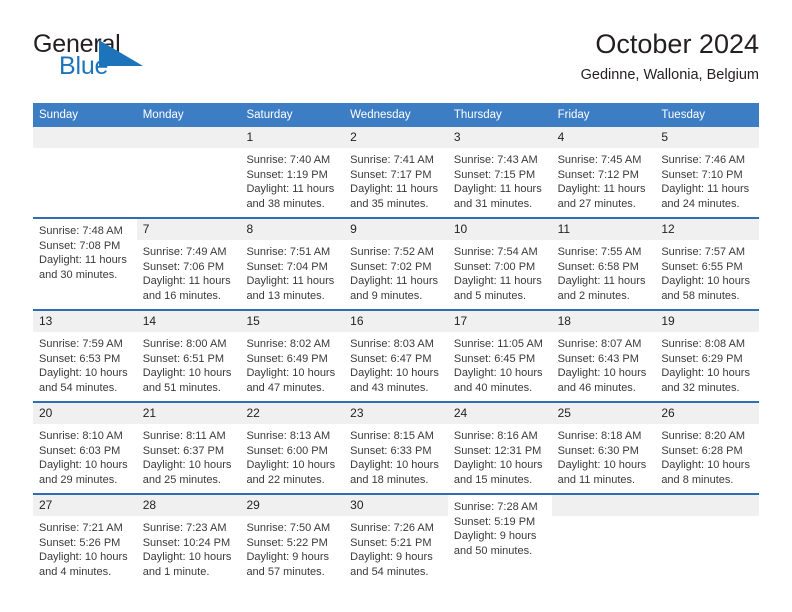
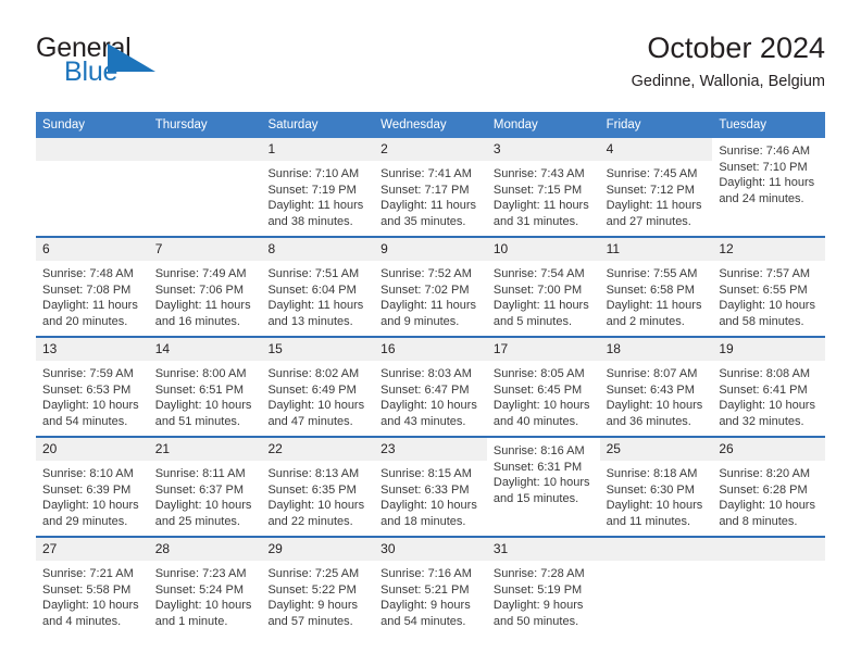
  General
  Blue
  October 2024
  Gedinne, Wallonia, Belgium
  Sunday
- Monday
+ Thursday
  Saturday
  Wednesday
- Thursday
+ Monday
  Friday
  Tuesday
  1
- Sunrise: 7:40 AM
+ Sunrise: 7:10 AM
- Sunset: 1:19 PM
+ Sunset: 7:19 PM
  Daylight: 11 hours
  and 38 minutes.
  2
  Sunrise: 7:41 AM
  Sunset: 7:17 PM
  Daylight: 11 hours
  and 35 minutes.
  3
  Sunrise: 7:43 AM
  Sunset: 7:15 PM
  Daylight: 11 hours
  and 31 minutes.
  4
  Sunrise: 7:45 AM
  Sunset: 7:12 PM
  Daylight: 11 hours
  and 27 minutes.
- 5
  Sunrise: 7:46 AM
  Sunset: 7:10 PM
  Daylight: 11 hours
  and 24 minutes.
+ 6
  Sunrise: 7:48 AM
  Sunset: 7:08 PM
  Daylight: 11 hours
- and 30 minutes.
+ and 20 minutes.
  7
  Sunrise: 7:49 AM
  Sunset: 7:06 PM
  Daylight: 11 hours
  and 16 minutes.
  8
  Sunrise: 7:51 AM
- Sunset: 7:04 PM
+ Sunset: 6:04 PM
  Daylight: 11 hours
  and 13 minutes.
  9
  Sunrise: 7:52 AM
  Sunset: 7:02 PM
  Daylight: 11 hours
  and 9 minutes.
  10
  Sunrise: 7:54 AM
  Sunset: 7:00 PM
  Daylight: 11 hours
  and 5 minutes.
  11
  Sunrise: 7:55 AM
  Sunset: 6:58 PM
  Daylight: 11 hours
  and 2 minutes.
  12
  Sunrise: 7:57 AM
  Sunset: 6:55 PM
  Daylight: 10 hours
  and 58 minutes.
  13
  Sunrise: 7:59 AM
  Sunset: 6:53 PM
  Daylight: 10 hours
  and 54 minutes.
  14
  Sunrise: 8:00 AM
  Sunset: 6:51 PM
  Daylight: 10 hours
  and 51 minutes.
  15
  Sunrise: 8:02 AM
  Sunset: 6:49 PM
  Daylight: 10 hours
  and 47 minutes.
  16
  Sunrise: 8:03 AM
  Sunset: 6:47 PM
  Daylight: 10 hours
  and 43 minutes.
  17
- Sunrise: 11:05 AM
+ Sunrise: 8:05 AM
  Sunset: 6:45 PM
  Daylight: 10 hours
  and 40 minutes.
  18
  Sunrise: 8:07 AM
  Sunset: 6:43 PM
  Daylight: 10 hours
- and 46 minutes.
+ and 36 minutes.
  19
  Sunrise: 8:08 AM
- Sunset: 6:29 PM
+ Sunset: 6:41 PM
  Daylight: 10 hours
  and 32 minutes.
  20
  Sunrise: 8:10 AM
- Sunset: 6:03 PM
+ Sunset: 6:39 PM
  Daylight: 10 hours
  and 29 minutes.
  21
  Sunrise: 8:11 AM
  Sunset: 6:37 PM
  Daylight: 10 hours
  and 25 minutes.
  22
  Sunrise: 8:13 AM
- Sunset: 6:00 PM
+ Sunset: 6:35 PM
  Daylight: 10 hours
  and 22 minutes.
  23
  Sunrise: 8:15 AM
  Sunset: 6:33 PM
  Daylight: 10 hours
  and 18 minutes.
- 24
  Sunrise: 8:16 AM
- Sunset: 12:31 PM
+ Sunset: 6:31 PM
  Daylight: 10 hours
  and 15 minutes.
  25
  Sunrise: 8:18 AM
  Sunset: 6:30 PM
  Daylight: 10 hours
  and 11 minutes.
  26
  Sunrise: 8:20 AM
  Sunset: 6:28 PM
  Daylight: 10 hours
  and 8 minutes.
  27
  Sunrise: 7:21 AM
- Sunset: 5:26 PM
+ Sunset: 5:58 PM
  Daylight: 10 hours
  and 4 minutes.
  28
  Sunrise: 7:23 AM
- Sunset: 10:24 PM
+ Sunset: 5:24 PM
  Daylight: 10 hours
  and 1 minute.
  29
- Sunrise: 7:50 AM
+ Sunrise: 7:25 AM
  Sunset: 5:22 PM
  Daylight: 9 hours
  and 57 minutes.
  30
- Sunrise: 7:26 AM
+ Sunrise: 7:16 AM
  Sunset: 5:21 PM
  Daylight: 9 hours
  and 54 minutes.
+ 31
  Sunrise: 7:28 AM
  Sunset: 5:19 PM
  Daylight: 9 hours
  and 50 minutes.
